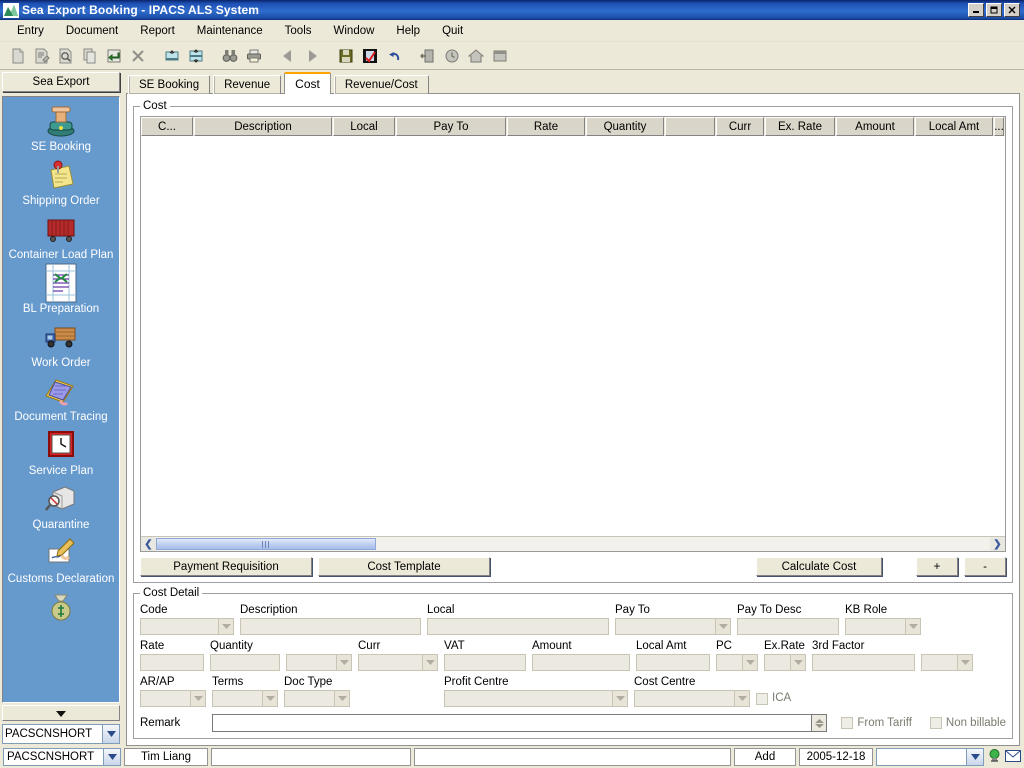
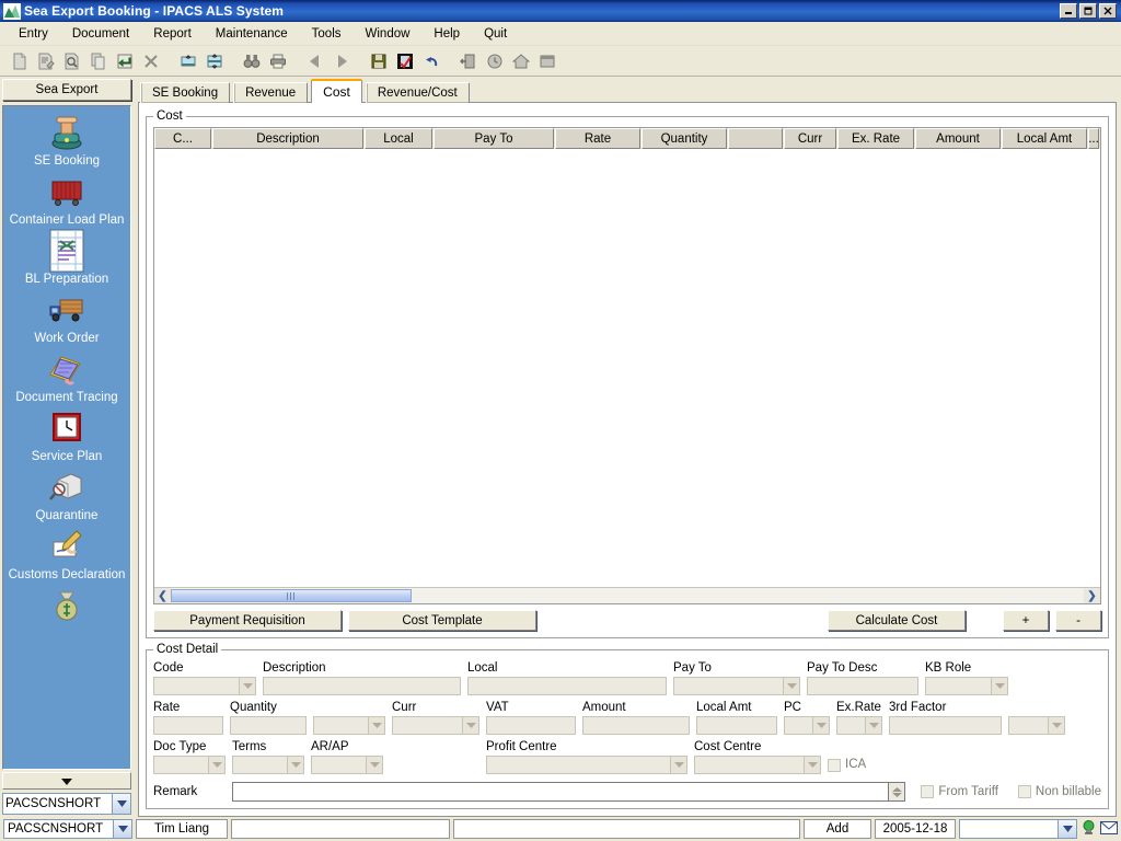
  Sea Export Booking - IPACS ALS System
  Entry
  Document
  Report
  Maintenance
  Tools
  Window
  Help
  Quit
  Sea Export
  SE Booking
- Shipping Order
  Container Load Plan
  BL Preparation
  Work Order
  Document Tracing
  Service Plan
  Quarantine
  Customs Declaration
  PACSCNSHORT
  SE Booking
  Revenue
  Cost
  Revenue/Cost
  Cost
  C...
  Description
  Local
  Pay To
  Rate
  Quantity
  Curr
  Ex. Rate
  Amount
  Local Amt
  ...
  ❮
  ❯
  Payment Requisition
  Cost Template
  Calculate Cost
  +
  -
  Cost Detail
  Code
  Description
  Local
  Pay To
  Pay To Desc
  KB Role
  Rate
  Quantity
  Curr
  VAT
  Amount
  Local Amt
  PC
  Ex.Rate
  3rd Factor
- AR/AP
+ Doc Type
  Terms
- Doc Type
+ AR/AP
  Profit Centre
  Cost Centre
  ICA
  Remark
  From Tariff
  Non billable
  PACSCNSHORT
  Tim Liang
  Add
  2005-12-18
